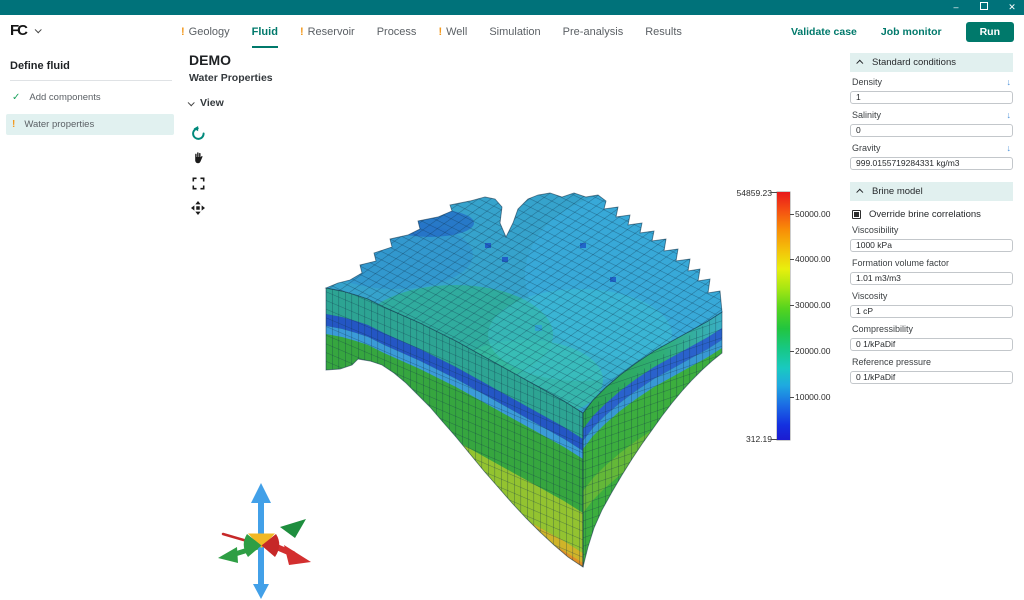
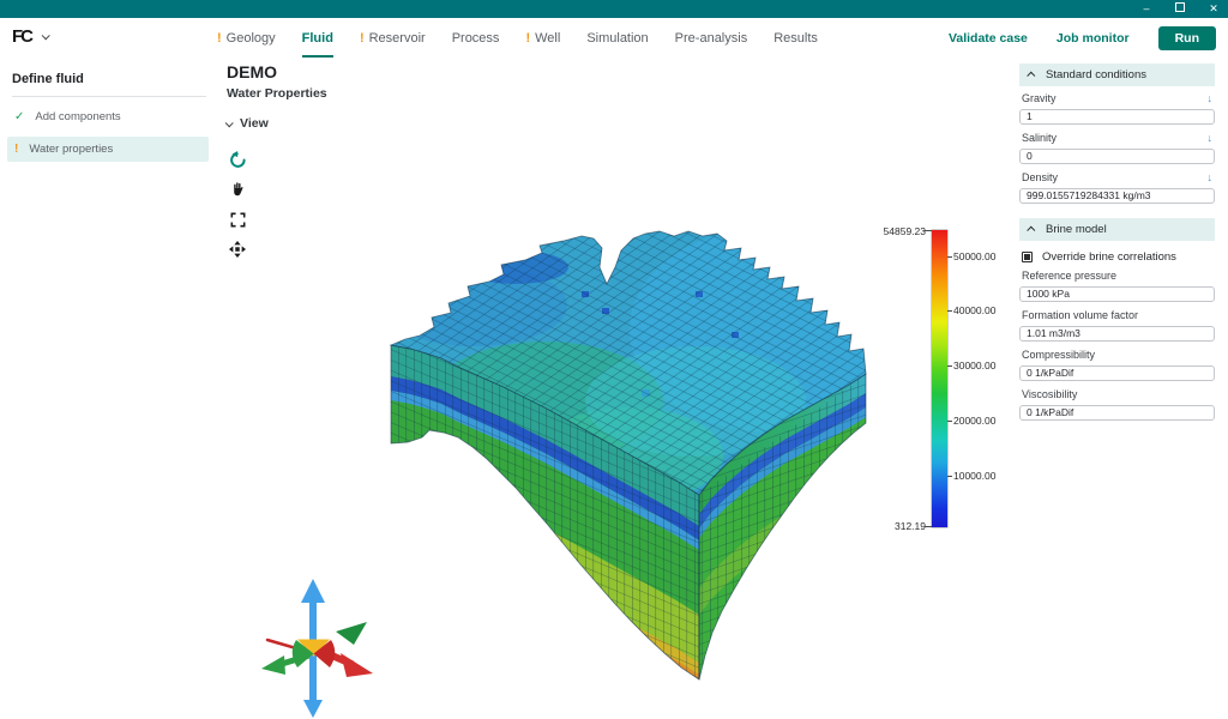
  –
  ✕
  FC
  !
  Geology
  Fluid
  !
  Reservoir
  Process
  !
  Well
  Simulation
  Pre-analysis
  Results
  Validate case
  Job monitor
  Run
  Define fluid
  ✓
  Add components
  !
  Water properties
  DEMO
  Water Properties
  View
  54859.23
  312.19
  50000.00
  40000.00
  30000.00
  20000.00
  10000.00
  Standard conditions
- Density
+ Gravity
  ↓
  1
  Salinity
  ↓
  0
- Gravity
+ Density
  ↓
  999.0155719284331 kg/m3
  Brine model
  Override brine correlations
- Viscosibility
+ Reference pressure
  1000 kPa
  Formation volume factor
  1.01 m3/m3
- Viscosity
- 1 cP
  Compressibility
  0 1/kPaDif
- Reference pressure
+ Viscosibility
  0 1/kPaDif
